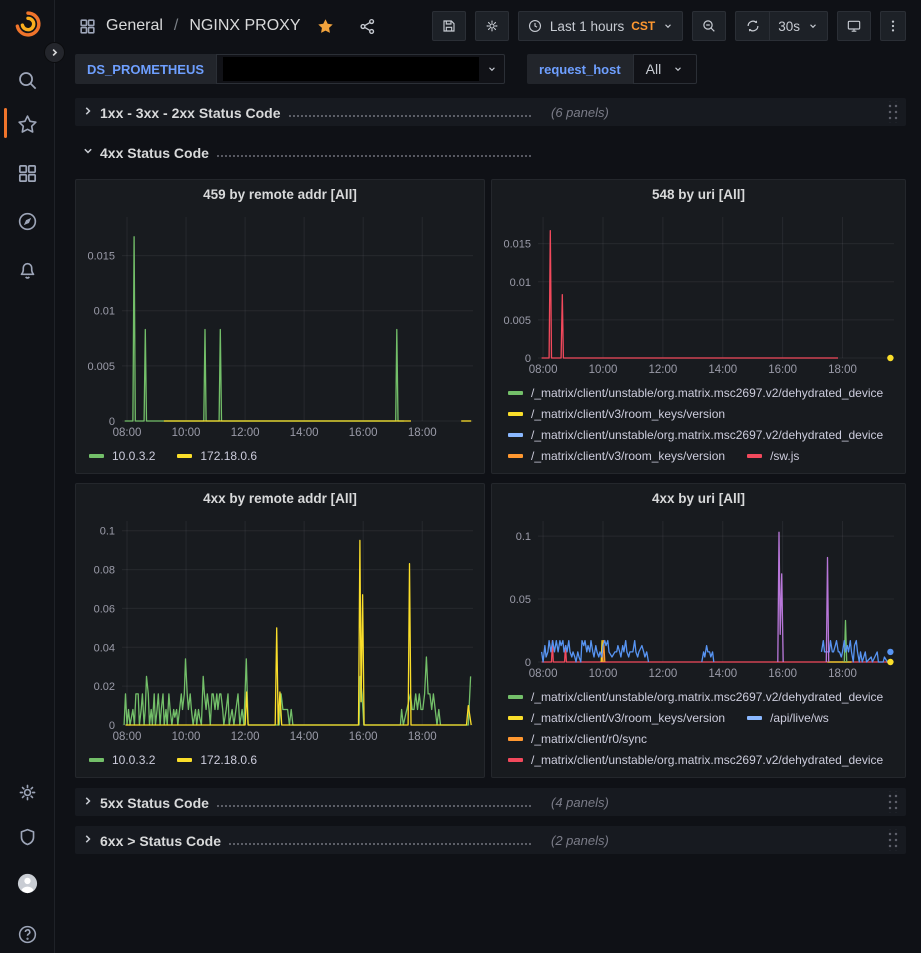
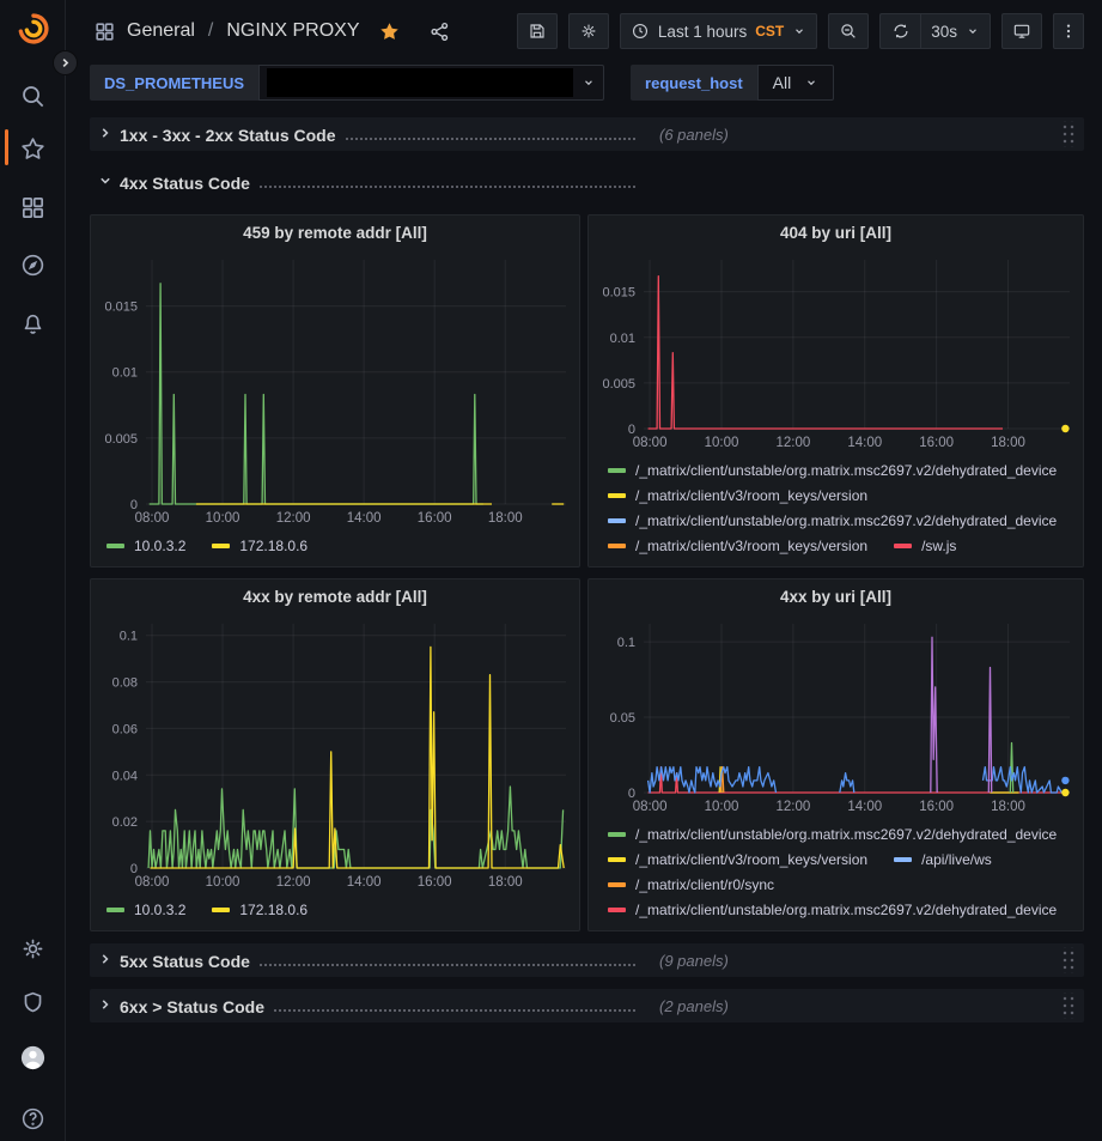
  General
  /
  NGINX PROXY
  Last 1 hours
  CST
  30s
  DS_PROMETHEUS
  request_host
  All
  1xx - 3xx - 2xx Status Code
  (6 panels)
  4xx Status Code
  459 by remote addr [All]
  0
  0.005
  0.01
  0.015
  08:00
  10:00
  12:00
  14:00
  16:00
  18:00
  10.0.3.2
  172.18.0.6
- 548 by uri [All]
+ 404 by uri [All]
  0
  0.005
  0.01
  0.015
  08:00
  10:00
  12:00
  14:00
  16:00
  18:00
  /_matrix/client/unstable/org.matrix.msc2697.v2/dehydrated_device
  /_matrix/client/v3/room_keys/version
  /_matrix/client/unstable/org.matrix.msc2697.v2/dehydrated_device
  /_matrix/client/v3/room_keys/version
  /sw.js
  4xx by remote addr [All]
  0
  0.02
  0.04
  0.06
  0.08
  0.1
  08:00
  10:00
  12:00
  14:00
  16:00
  18:00
  10.0.3.2
  172.18.0.6
  4xx by uri [All]
  0
  0.05
  0.1
  08:00
  10:00
  12:00
  14:00
  16:00
  18:00
  /_matrix/client/unstable/org.matrix.msc2697.v2/dehydrated_device
  /_matrix/client/v3/room_keys/version
  /api/live/ws
  /_matrix/client/r0/sync
  /_matrix/client/unstable/org.matrix.msc2697.v2/dehydrated_device
  5xx Status Code
- (4 panels)
+ (9 panels)
  6xx > Status Code
  (2 panels)
